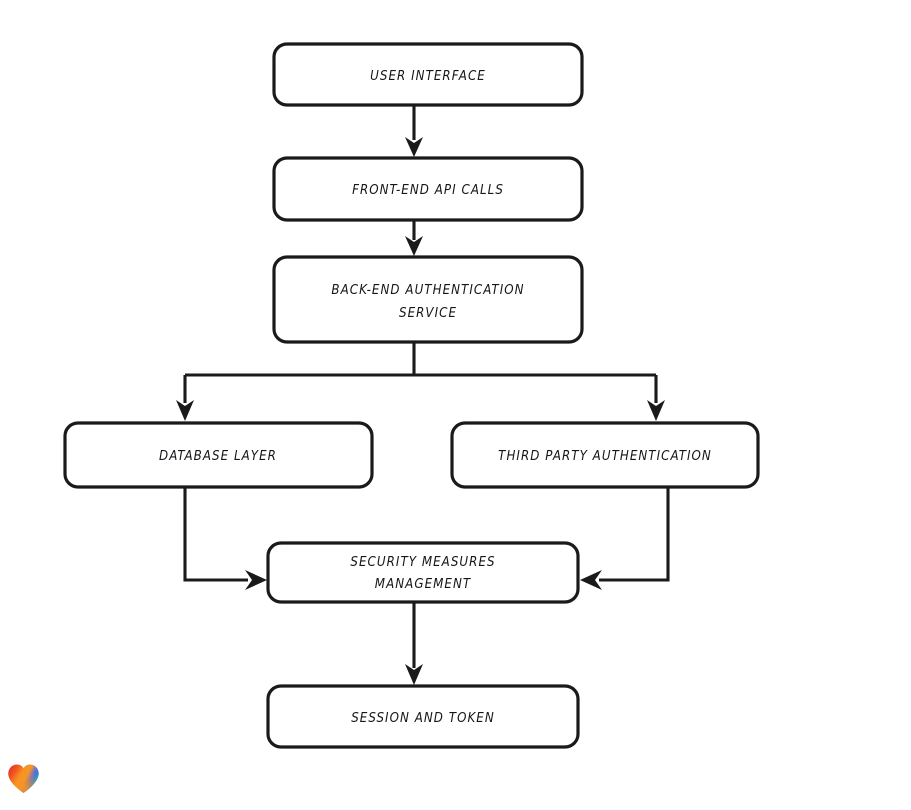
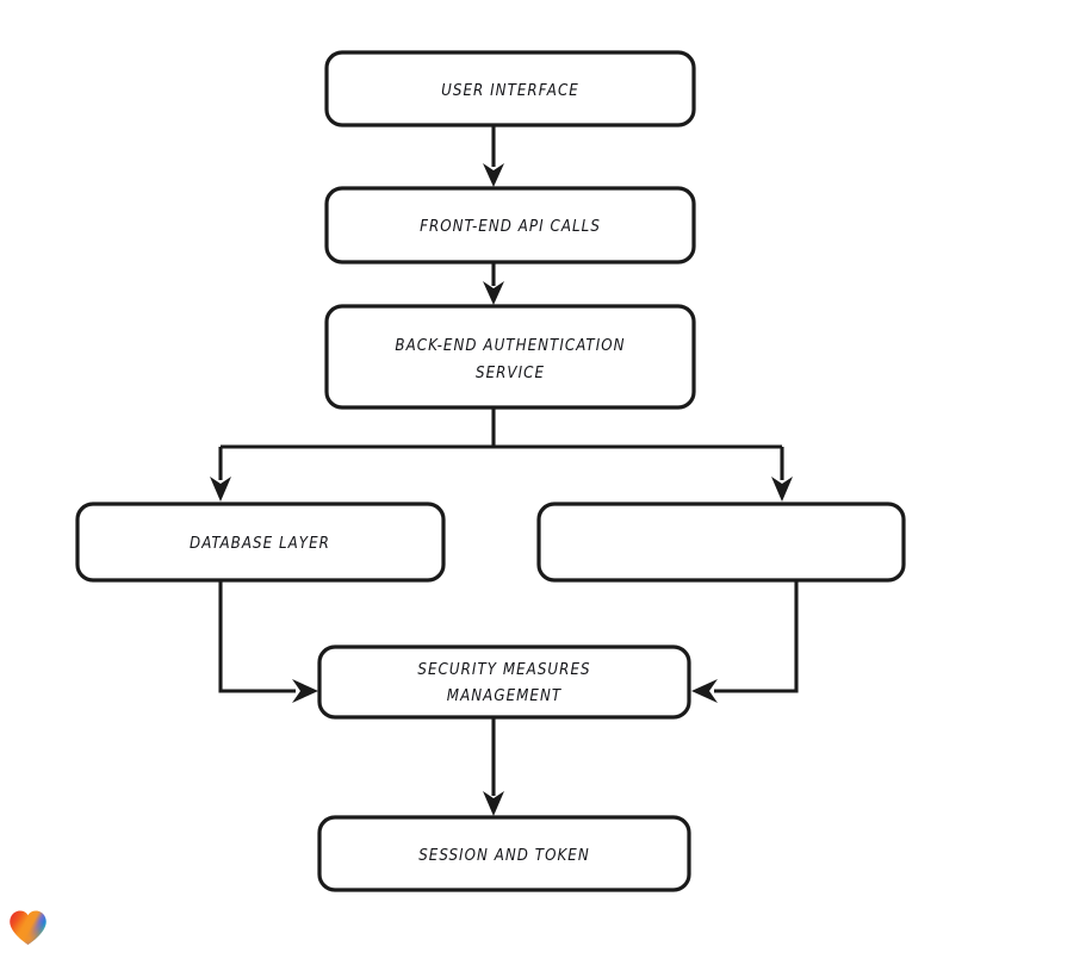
  USER INTERFACE
  FRONT-END API CALLS
  BACK-END AUTHENTICATION
  SERVICE
  DATABASE LAYER
- THIRD PARTY AUTHENTICATION
  SECURITY MEASURES
  MANAGEMENT
  SESSION AND TOKEN
